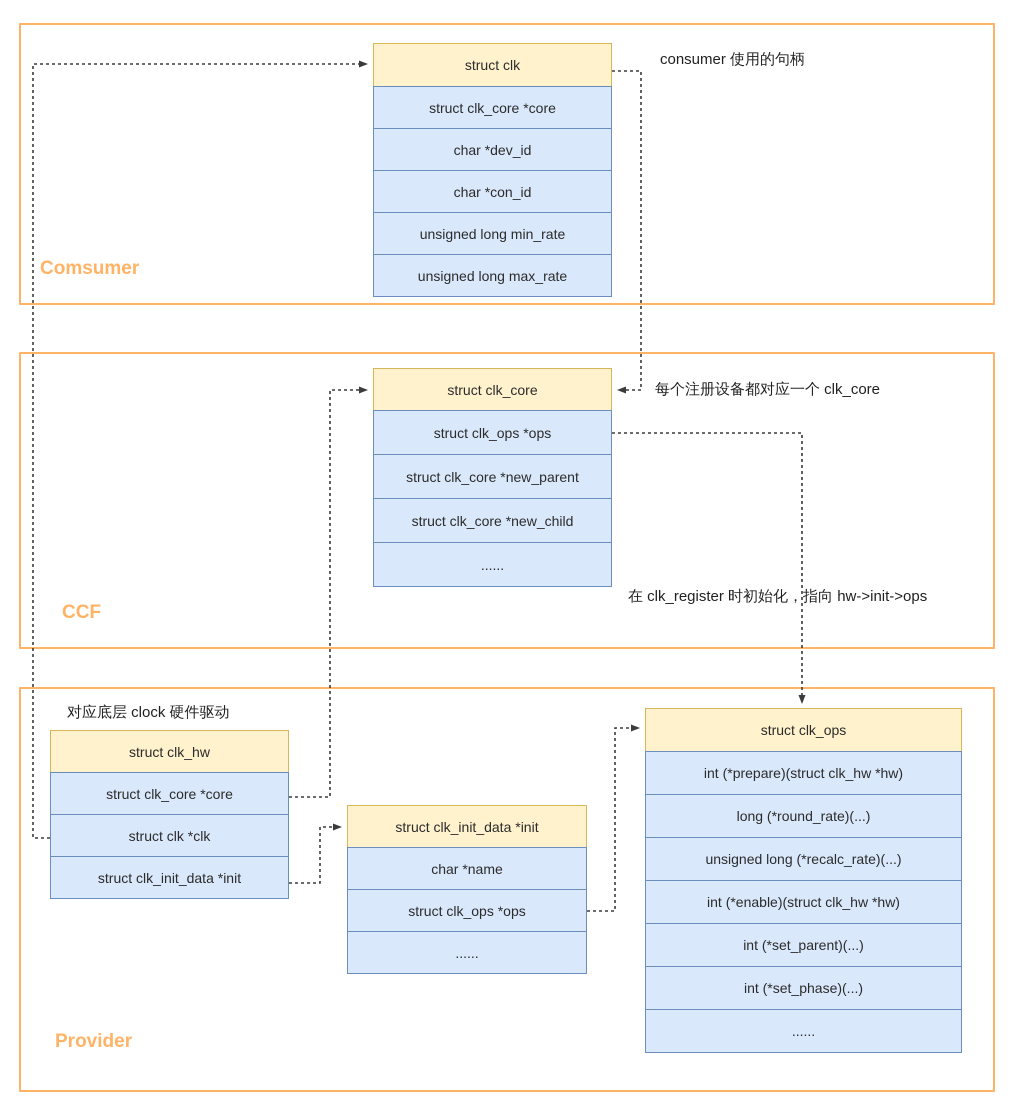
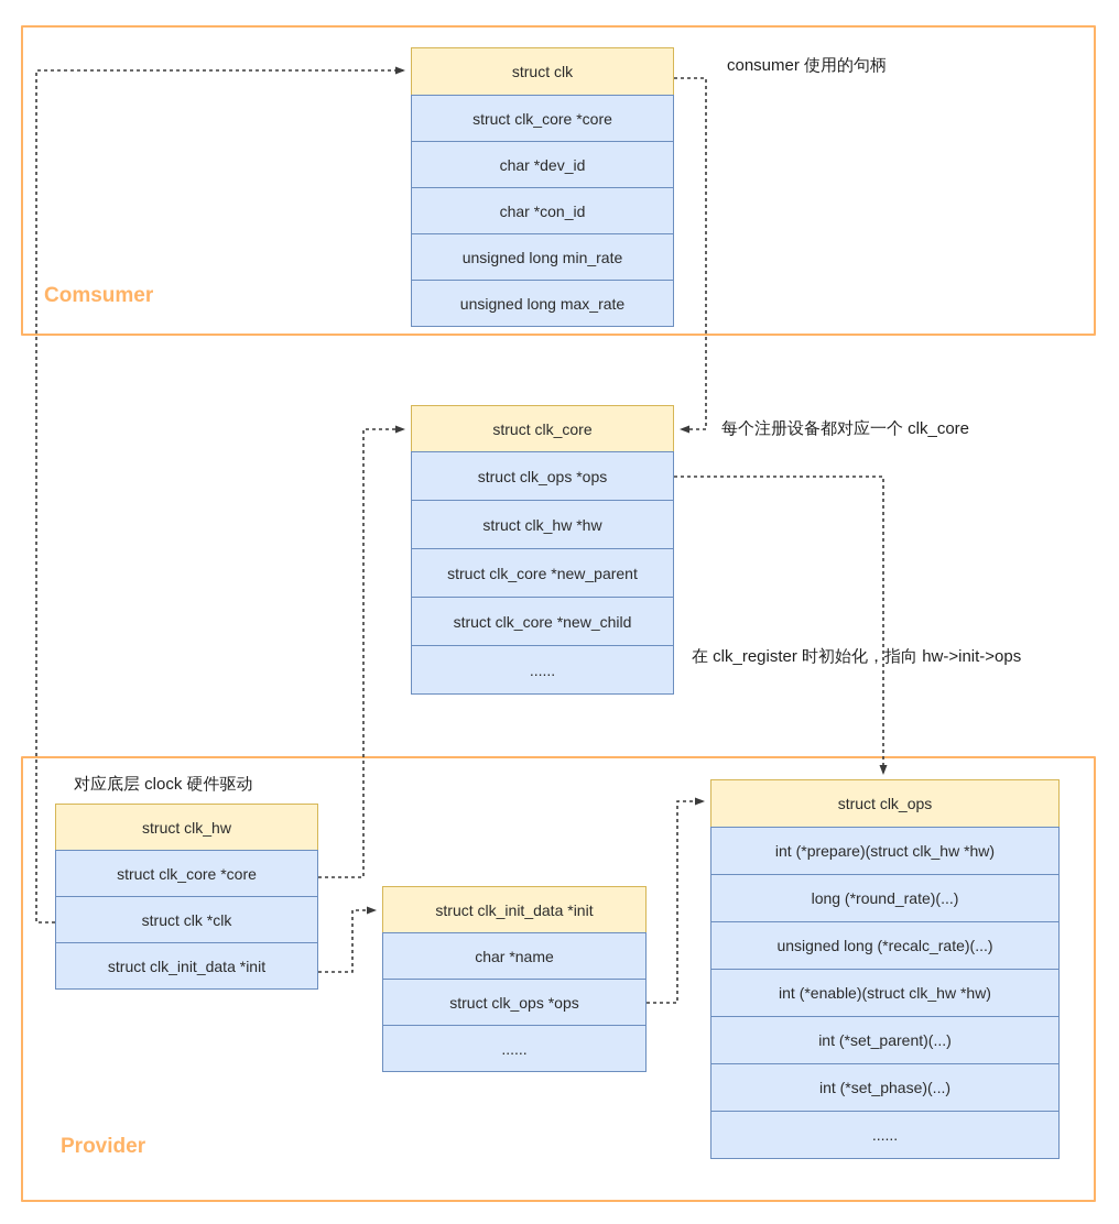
  Comsumer
- CCF
  Provider
  struct clk
  struct clk_core *core
  char *dev_id
  char *con_id
  unsigned long min_rate
  unsigned long max_rate
  struct clk_core
  struct clk_ops *ops
+ struct clk_hw *hw
  struct clk_core *new_parent
  struct clk_core *new_child
  ......
  struct clk_hw
  struct clk_core *core
  struct clk *clk
  struct clk_init_data *init
  struct clk_init_data *init
  char *name
  struct clk_ops *ops
  ......
  struct clk_ops
  int (*prepare)(struct clk_hw *hw)
  long (*round_rate)(...)
  unsigned long (*recalc_rate)(...)
  int (*enable)(struct clk_hw *hw)
  int (*set_parent)(...)
  int (*set_phase)(...)
  ......
  consumer 使用的句柄
  每个注册设备都对应一个 clk_core
  在 clk_register 时初始化，指向 hw->init->ops
  对应底层 clock 硬件驱动
